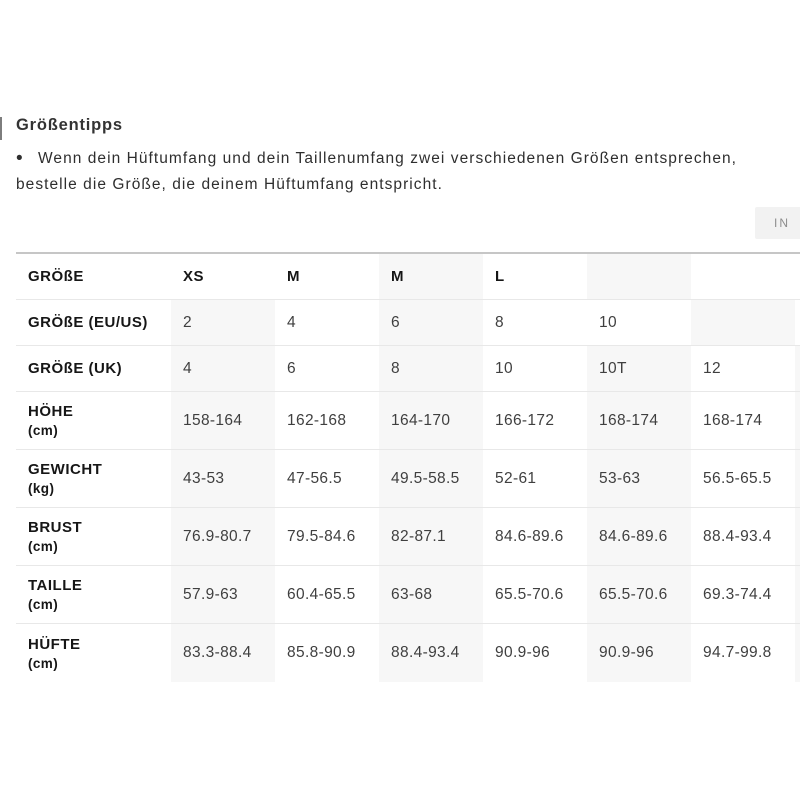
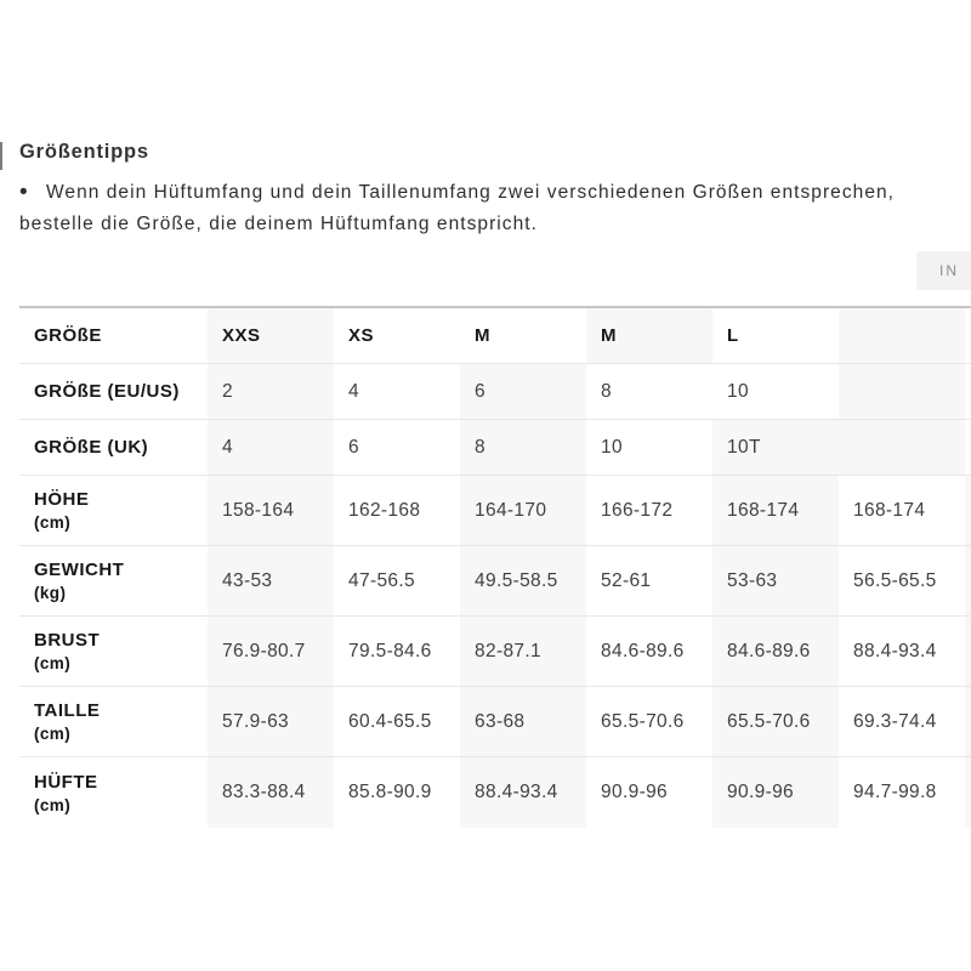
  Größentipps
  • Wenn dein Hüftumfang und dein Taillenumfang zwei verschiedenen Größen entsprechen,
  bestelle die Größe, die deinem Hüftumfang entspricht.
  IN
  GRÖßE
+ XXS
  XS
  M
  M
  L
  GRÖßE (EU/US)
  2
  4
  6
  8
  10
  GRÖßE (UK)
  4
  6
  8
  10
  10T
- 12
  HÖHE
  (cm)
  158-164
  162-168
  164-170
  166-172
  168-174
  168-174
  GEWICHT
  (kg)
  43-53
  47-56.5
  49.5-58.5
  52-61
  53-63
  56.5-65.5
  BRUST
  (cm)
  76.9-80.7
  79.5-84.6
  82-87.1
  84.6-89.6
  84.6-89.6
  88.4-93.4
  TAILLE
  (cm)
  57.9-63
  60.4-65.5
  63-68
  65.5-70.6
  65.5-70.6
  69.3-74.4
  HÜFTE
  (cm)
  83.3-88.4
  85.8-90.9
  88.4-93.4
  90.9-96
  90.9-96
  94.7-99.8
